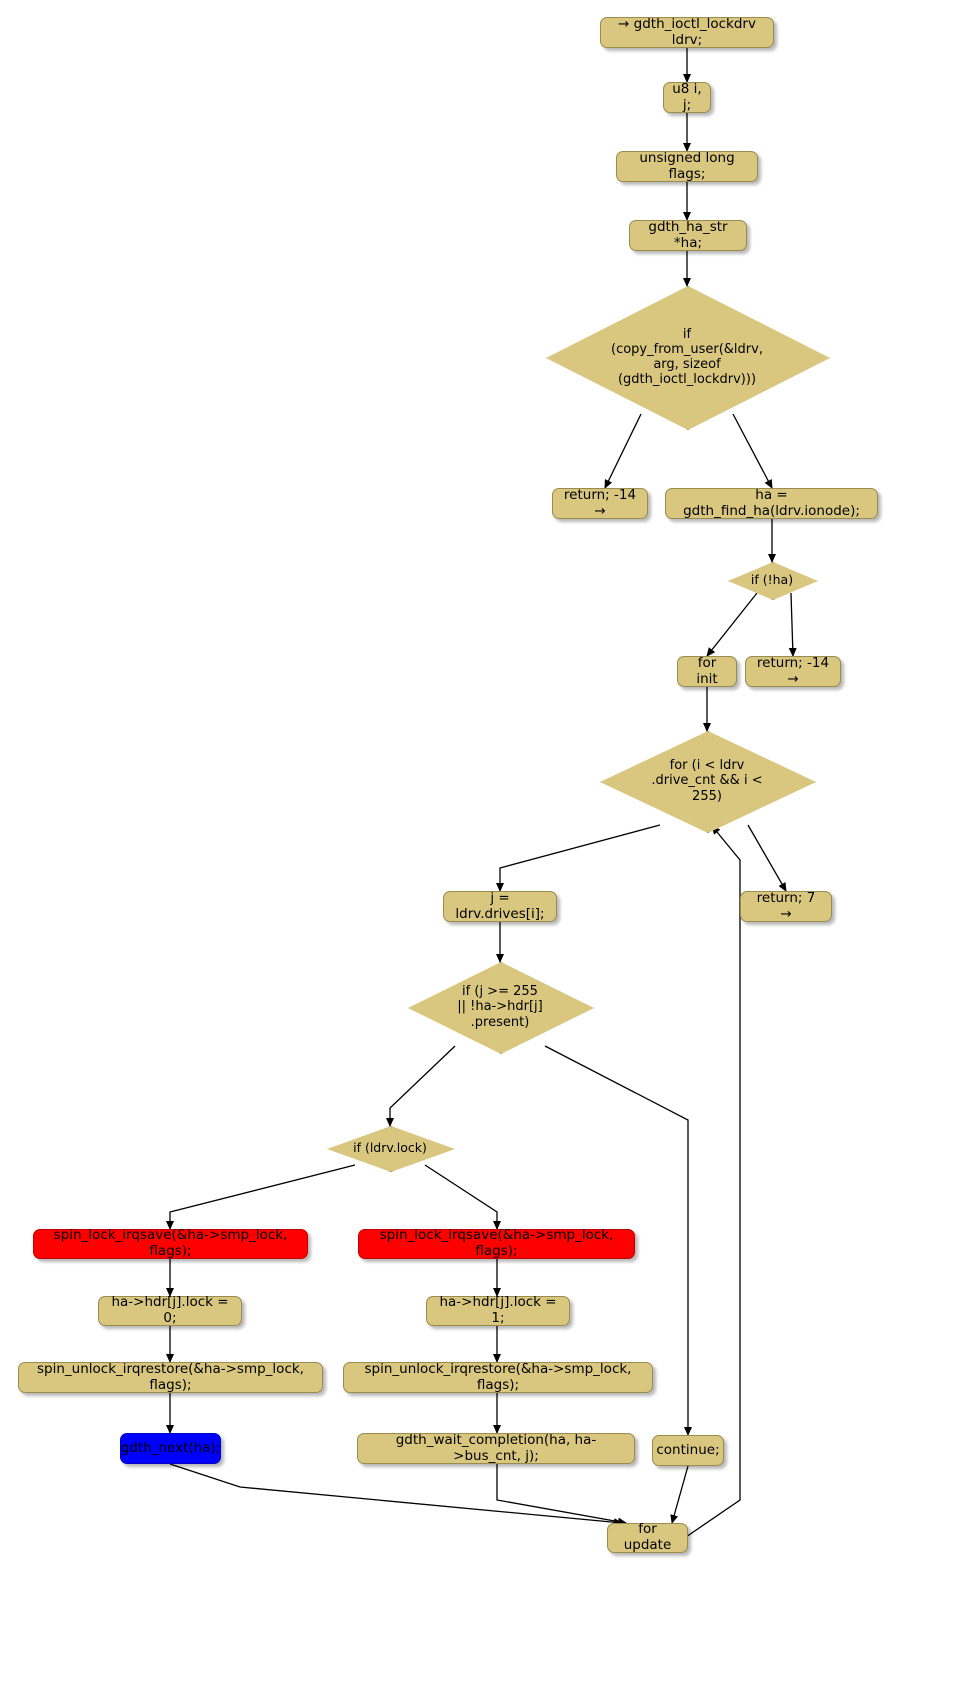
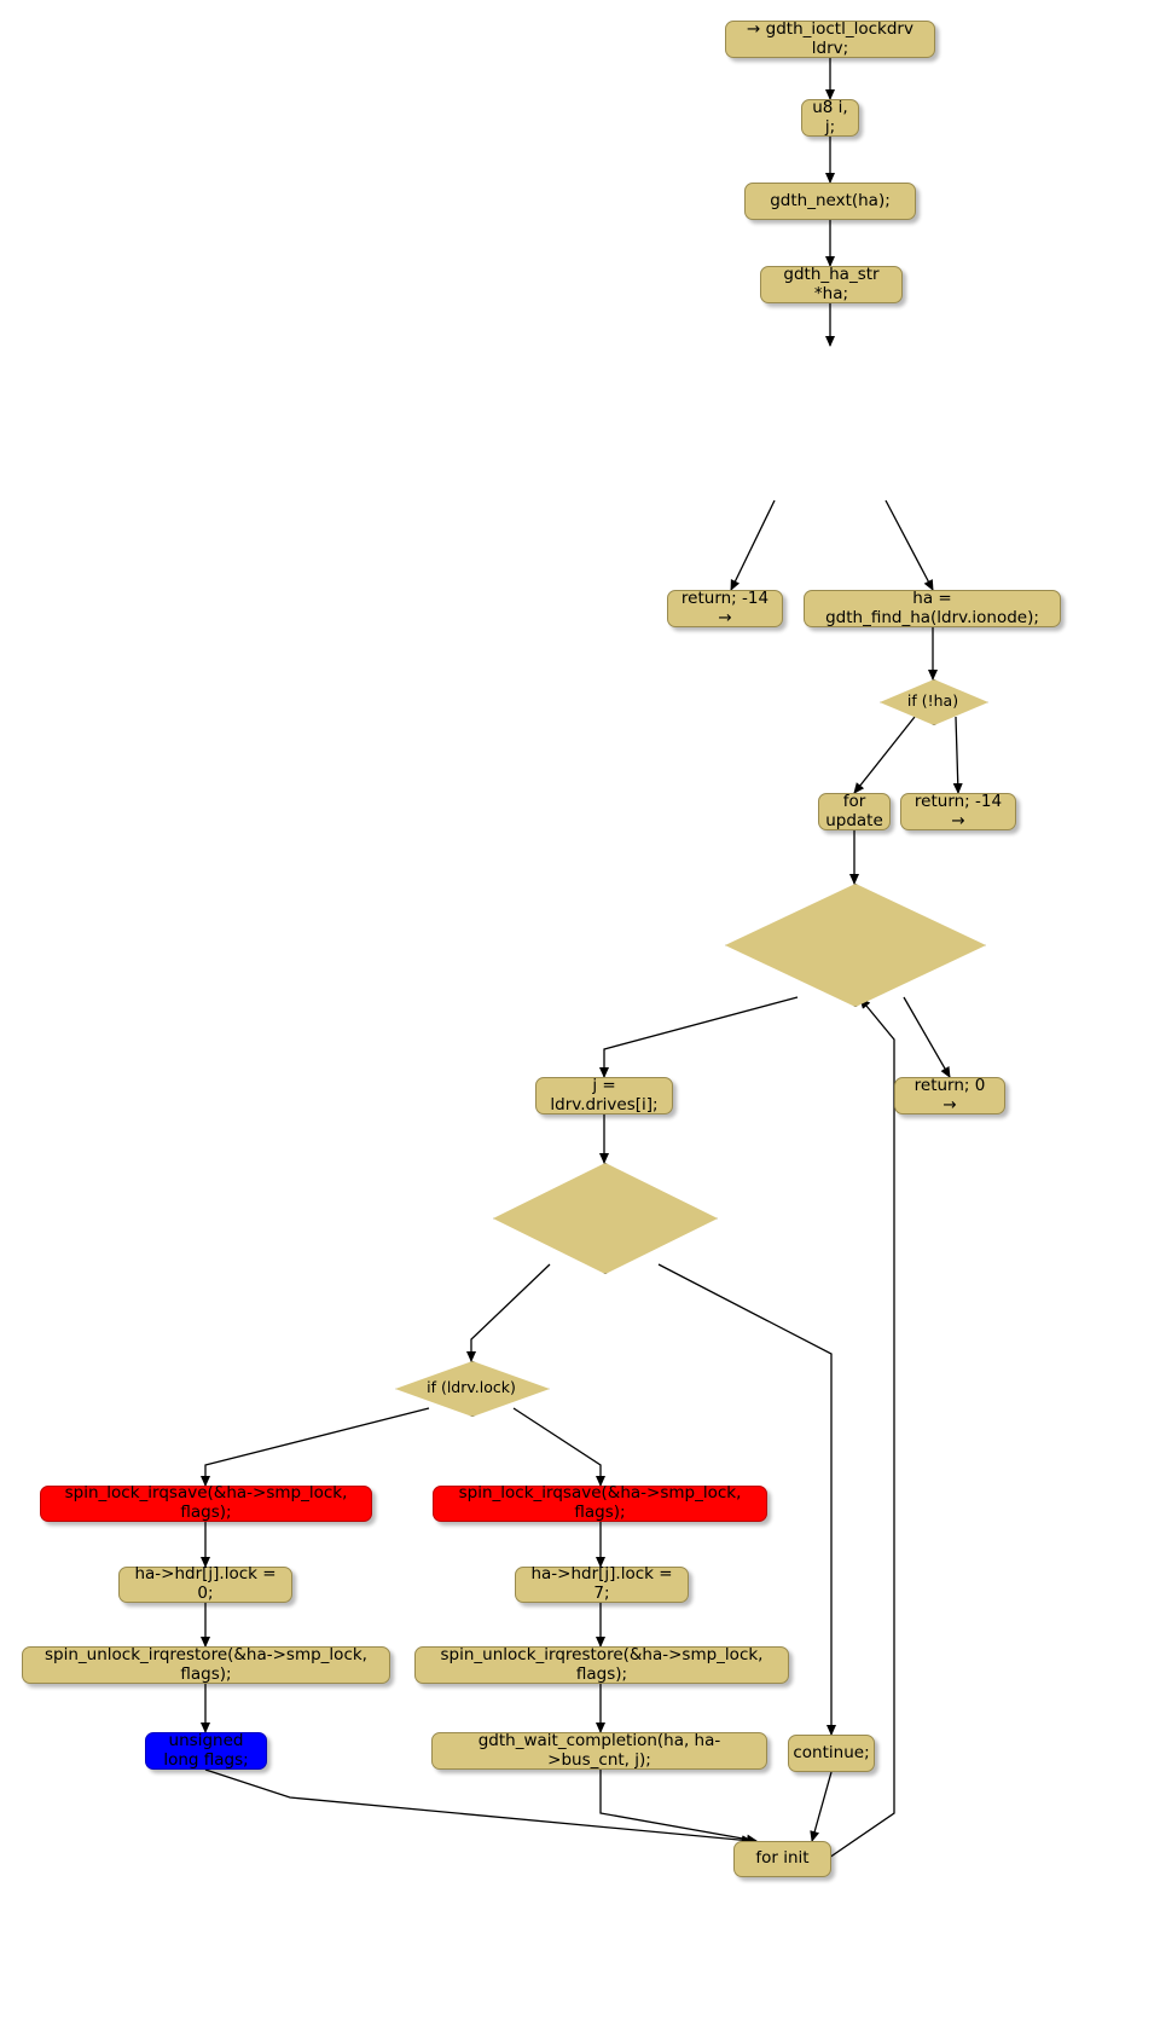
  → gdth_ioctl_lockdrv ldrv;
  u8 i, j;
- unsigned long flags;
+ gdth_next(ha);
  gdth_ha_str *ha;
  return; -14 →
  ha = gdth_find_ha(ldrv.ionode);
- for init
+ for update
  return; -14 →
  j = ldrv.drives[i];
- return; 7 →
+ return; 0 →
  spin_lock_irqsave(&ha->smp_lock, flags);
  spin_lock_irqsave(&ha->smp_lock, flags);
  ha->hdr[j].lock = 0;
- ha->hdr[j].lock = 1;
+ ha->hdr[j].lock = 7;
  spin_unlock_irqrestore(&ha->smp_lock, flags);
  spin_unlock_irqrestore(&ha->smp_lock, flags);
- gdth_next(ha);
+ unsigned long flags;
  gdth_wait_completion(ha, ha->bus_cnt, j);
  continue;
- for update
+ for init
- if
- (copy_from_user(&ldrv,
- arg, sizeof
- (gdth_ioctl_lockdrv)))
  if (!ha)
- for (i < ldrv
- .drive_cnt && i <
- 255)
- if (j >= 255
- || !ha->hdr[j]
- .present)
  if (ldrv.lock)
